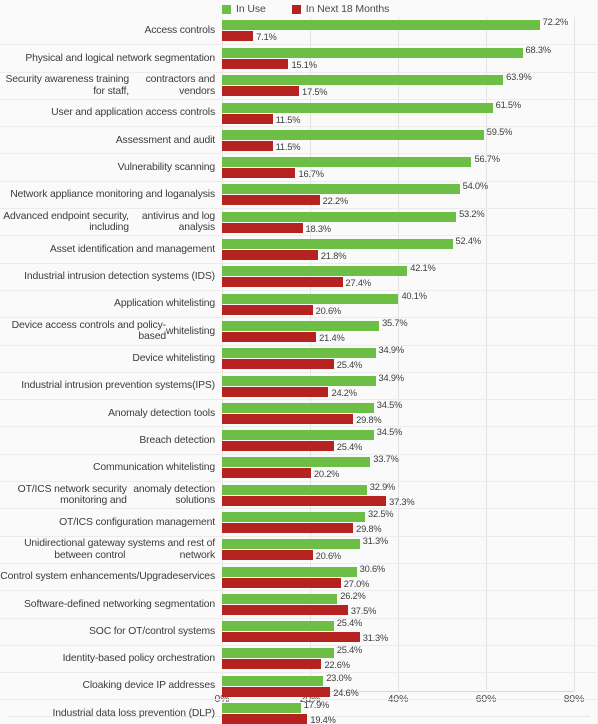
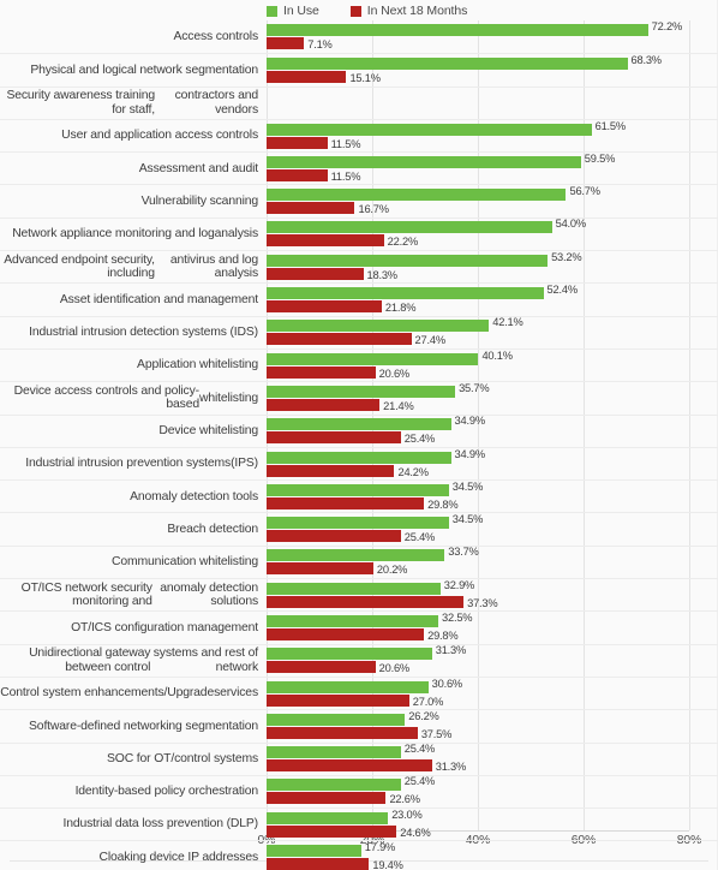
  In Use
  In Next 18 Months
  Access controls
  72.2%
  7.1%
  Physical and logical network segmentation
  68.3%
  15.1%
  Security awareness training for staff,
  contractors and vendors
- 63.9%
- 17.5%
  User and application access controls
  61.5%
  11.5%
  Assessment and audit
  59.5%
  11.5%
  Vulnerability scanning
  56.7%
  16.7%
  Network appliance monitoring and log
  analysis
  54.0%
  22.2%
  Advanced endpoint security, including
  antivirus and log analysis
  53.2%
  18.3%
  Asset identification and management
  52.4%
  21.8%
  Industrial intrusion detection systems (IDS)
  42.1%
  27.4%
  Application whitelisting
  40.1%
  20.6%
  Device access controls and policy-based
  whitelisting
  35.7%
  21.4%
  Device whitelisting
  34.9%
  25.4%
  Industrial intrusion prevention systems
  (IPS)
  34.9%
  24.2%
  Anomaly detection tools
  34.5%
  29.8%
  Breach detection
  34.5%
  25.4%
  Communication whitelisting
  33.7%
  20.2%
  OT/ICS network security monitoring and
  anomaly detection solutions
  32.9%
  37.3%
  OT/ICS configuration management
  32.5%
  29.8%
  Unidirectional gateway between control
  systems and rest of network
  31.3%
  20.6%
  Control system enhancements/Upgrade
  services
  30.6%
  27.0%
  Software-defined networking segmentation
  26.2%
  37.5%
  SOC for OT/control systems
  25.4%
  31.3%
  Identity-based policy orchestration
  25.4%
  22.6%
- Cloaking device IP addresses
+ Industrial data loss prevention (DLP)
  23.0%
  24.6%
- Industrial data loss prevention (DLP)
+ Cloaking device IP addresses
  17.9%
  19.4%
  0%
  20%
  40%
  60%
  80%
